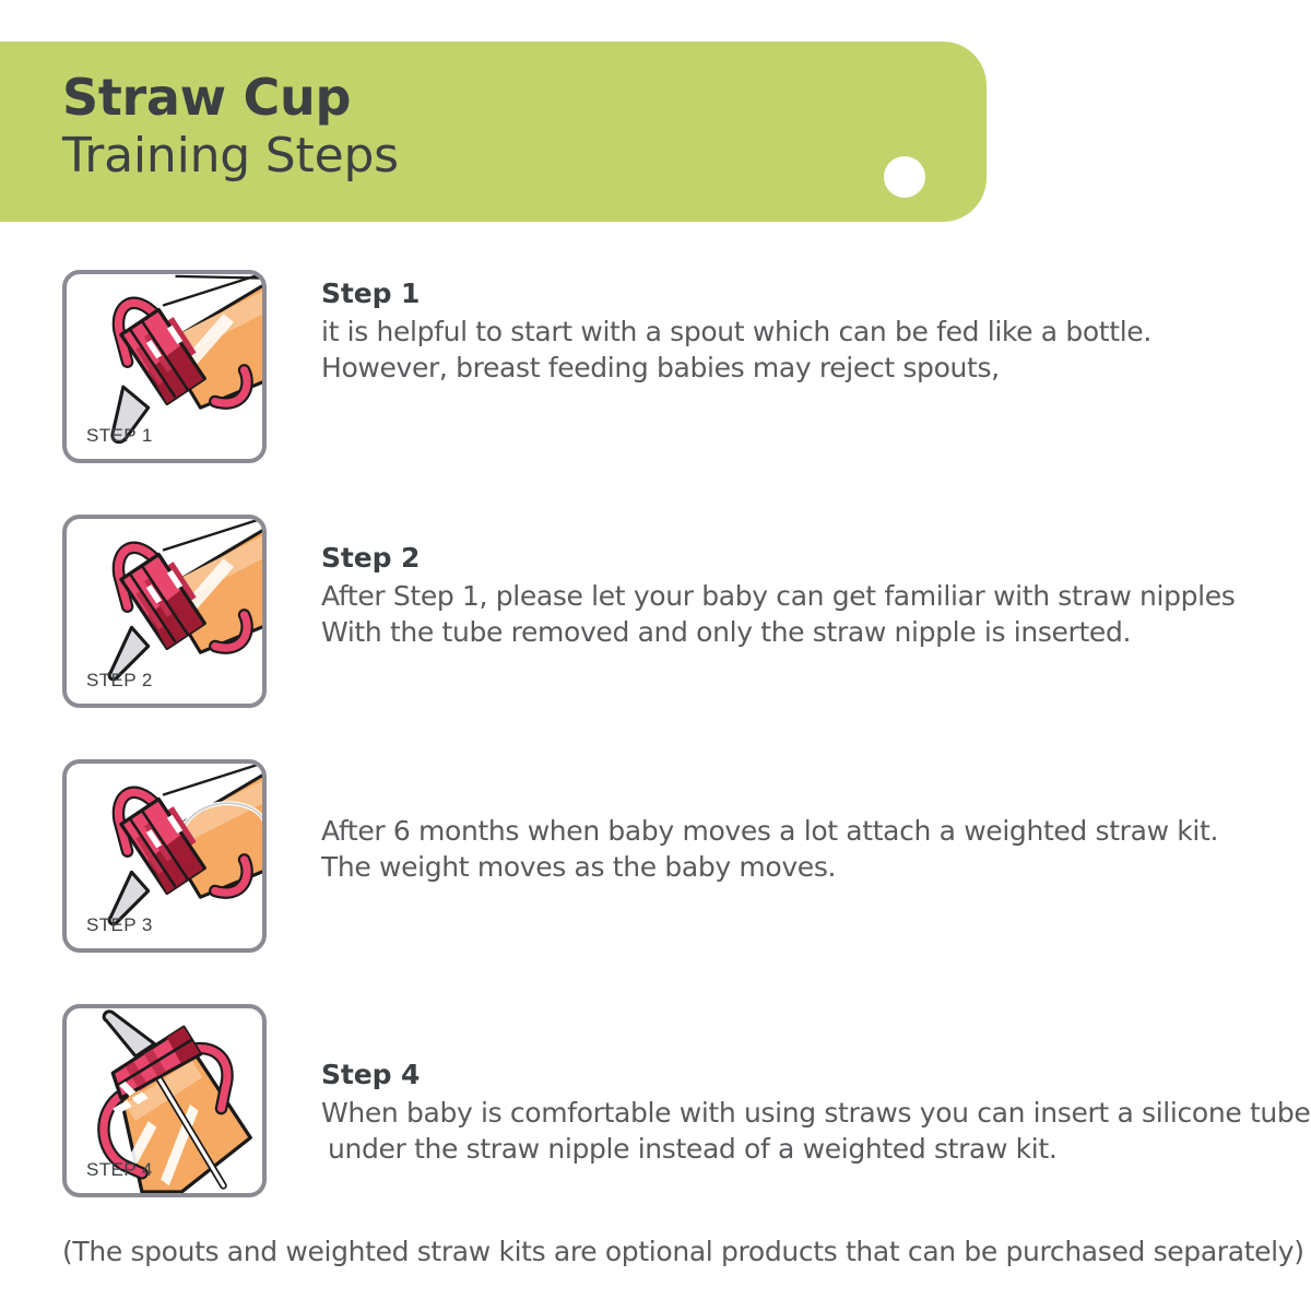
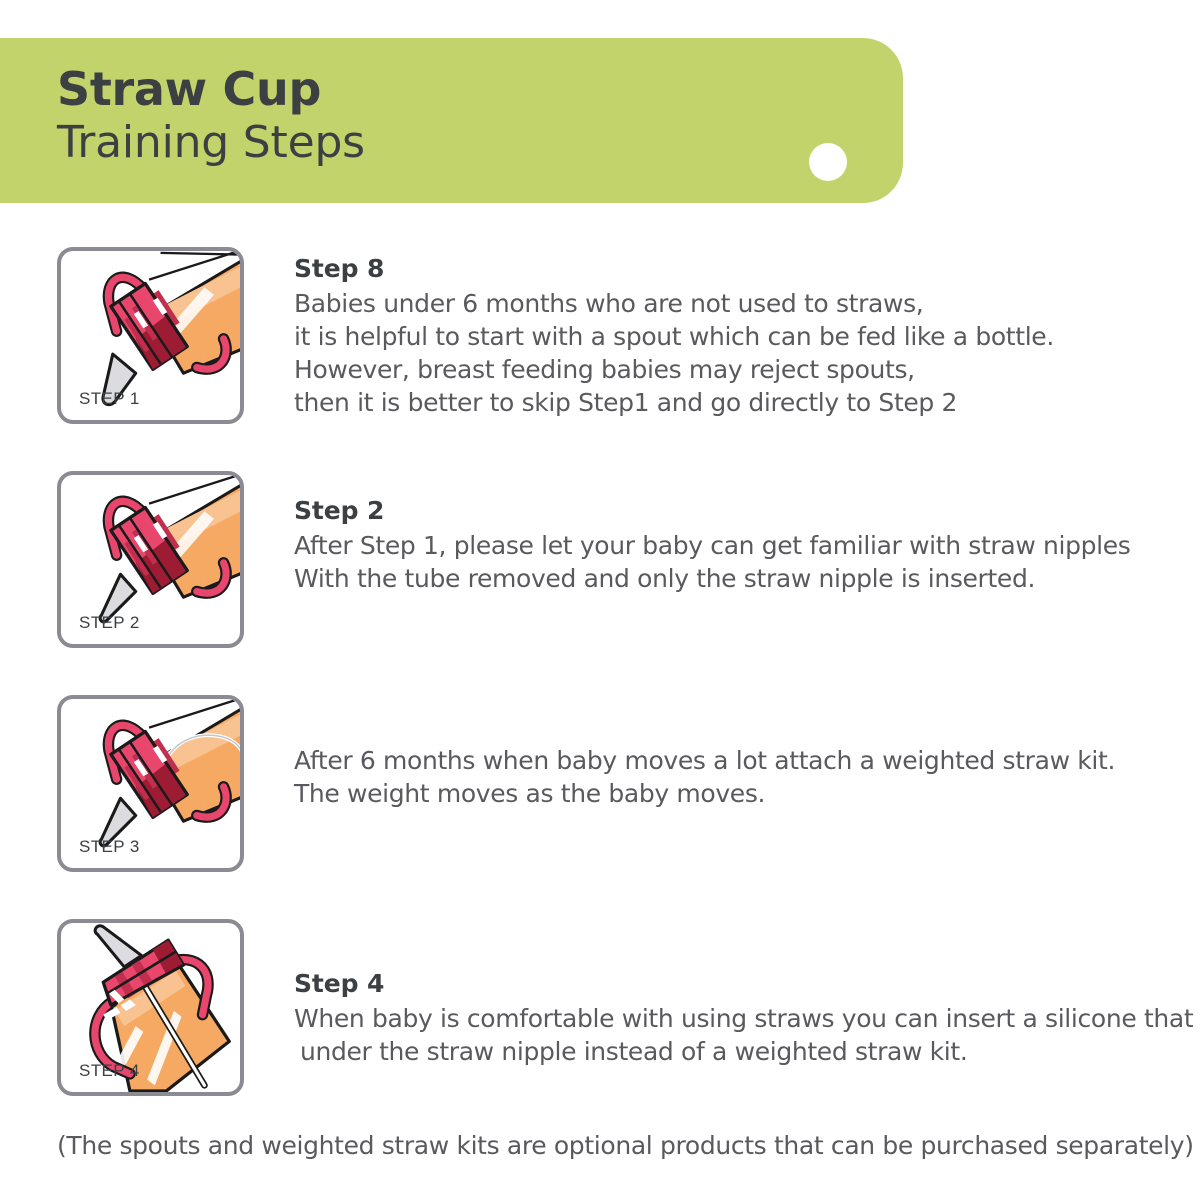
  Straw Cup
  Training Steps
  STEP 1
- Step 1
+ Step 8
+ Babies under 6 months who are not used to straws,
  it is helpful to start with a spout which can be fed like a bottle.
  However, breast feeding babies may reject spouts,
+ then it is better to skip Step1 and go directly to Step 2
  STEP 2
  Step 2
  After Step 1, please let your baby can get familiar with straw nipples
  With the tube removed and only the straw nipple is inserted.
  STEP 3
  After 6 months when baby moves a lot attach a weighted straw kit.
  The weight moves as the baby moves.
  STEP 4
  Step 4
- When baby is comfortable with using straws you can insert a silicone tube
+ When baby is comfortable with using straws you can insert a silicone that
  under the straw nipple instead of a weighted straw kit.
  (The spouts and weighted straw kits are optional products that can be purchased separately)
